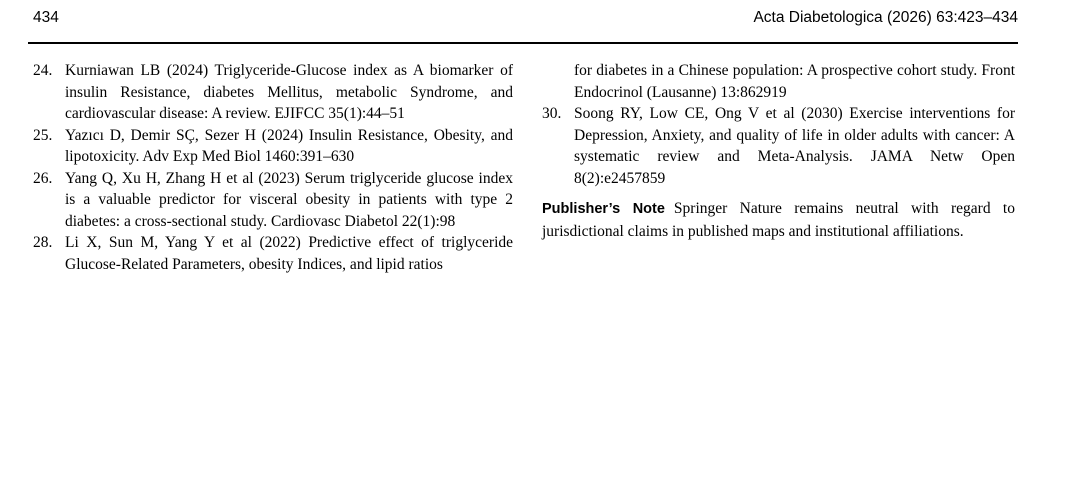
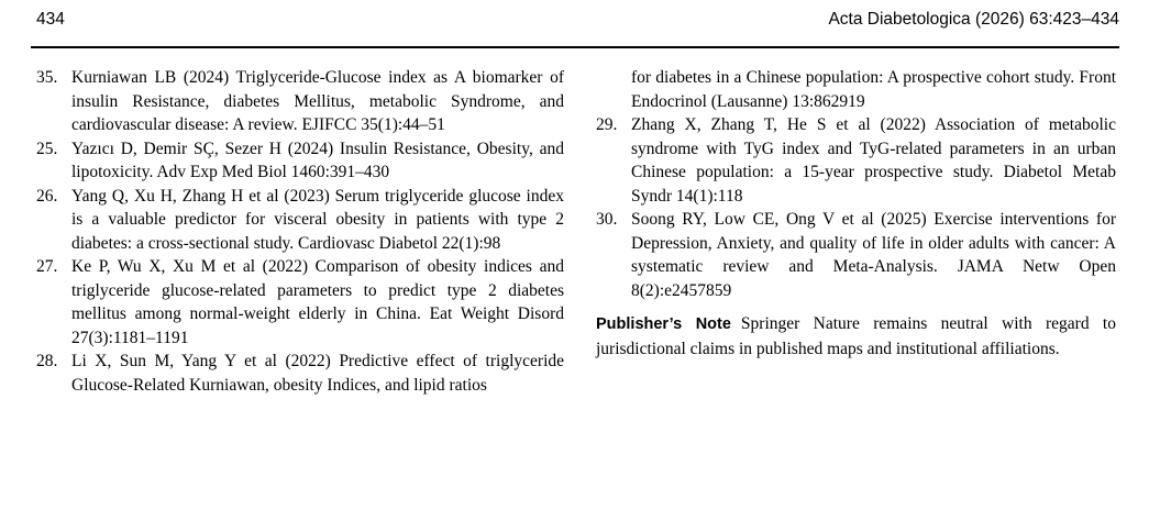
  434
  Acta Diabetologica (2026) 63:423–434
- 24.
+ 35.
  Kurniawan LB (2024) Triglyceride-Glucose index as A biomarker of insulin Resistance, diabetes Mellitus, metabolic Syndrome, and cardiovascular disease: A review. EJIFCC 35(1):44–51
  25.
- Yazıcı D, Demir SÇ, Sezer H (2024) Insulin Resistance, Obesity, and lipotoxicity. Adv Exp Med Biol 1460:391–630
+ Yazıcı D, Demir SÇ, Sezer H (2024) Insulin Resistance, Obesity, and lipotoxicity. Adv Exp Med Biol 1460:391–430
  26.
  Yang Q, Xu H, Zhang H et al (2023) Serum triglyceride glucose index is a valuable predictor for visceral obesity in patients with type 2 diabetes: a cross-sectional study. Cardiovasc Diabetol 22(1):98
+ 27.
+ Ke P, Wu X, Xu M et al (2022) Comparison of obesity indices and triglyceride glucose-related parameters to predict type 2 diabetes mellitus among normal-weight elderly in China. Eat Weight Disord 27(3):1181–1191
  28.
- Li X, Sun M, Yang Y et al (2022) Predictive effect of triglyceride Glucose-Related Parameters, obesity Indices, and lipid ratios
+ Li X, Sun M, Yang Y et al (2022) Predictive effect of triglyceride Glucose-Related Kurniawan, obesity Indices, and lipid ratios
  for diabetes in a Chinese population: A prospective cohort study. Front Endocrinol (Lausanne) 13:862919
+ 29.
+ Zhang X, Zhang T, He S et al (2022) Association of metabolic syndrome with TyG index and TyG-related parameters in an urban Chinese population: a 15-year prospective study. Diabetol Metab Syndr 14(1):118
  30.
- Soong RY, Low CE, Ong V et al (2030) Exercise interventions for Depression, Anxiety, and quality of life in older adults with cancer: A systematic review and Meta-Analysis. JAMA Netw Open 8(2):e2457859
+ Soong RY, Low CE, Ong V et al (2025) Exercise interventions for Depression, Anxiety, and quality of life in older adults with cancer: A systematic review and Meta-Analysis. JAMA Netw Open 8(2):e2457859
  Publisher’s Note Springer Nature remains neutral with regard to jurisdictional claims in published maps and institutional affiliations.
